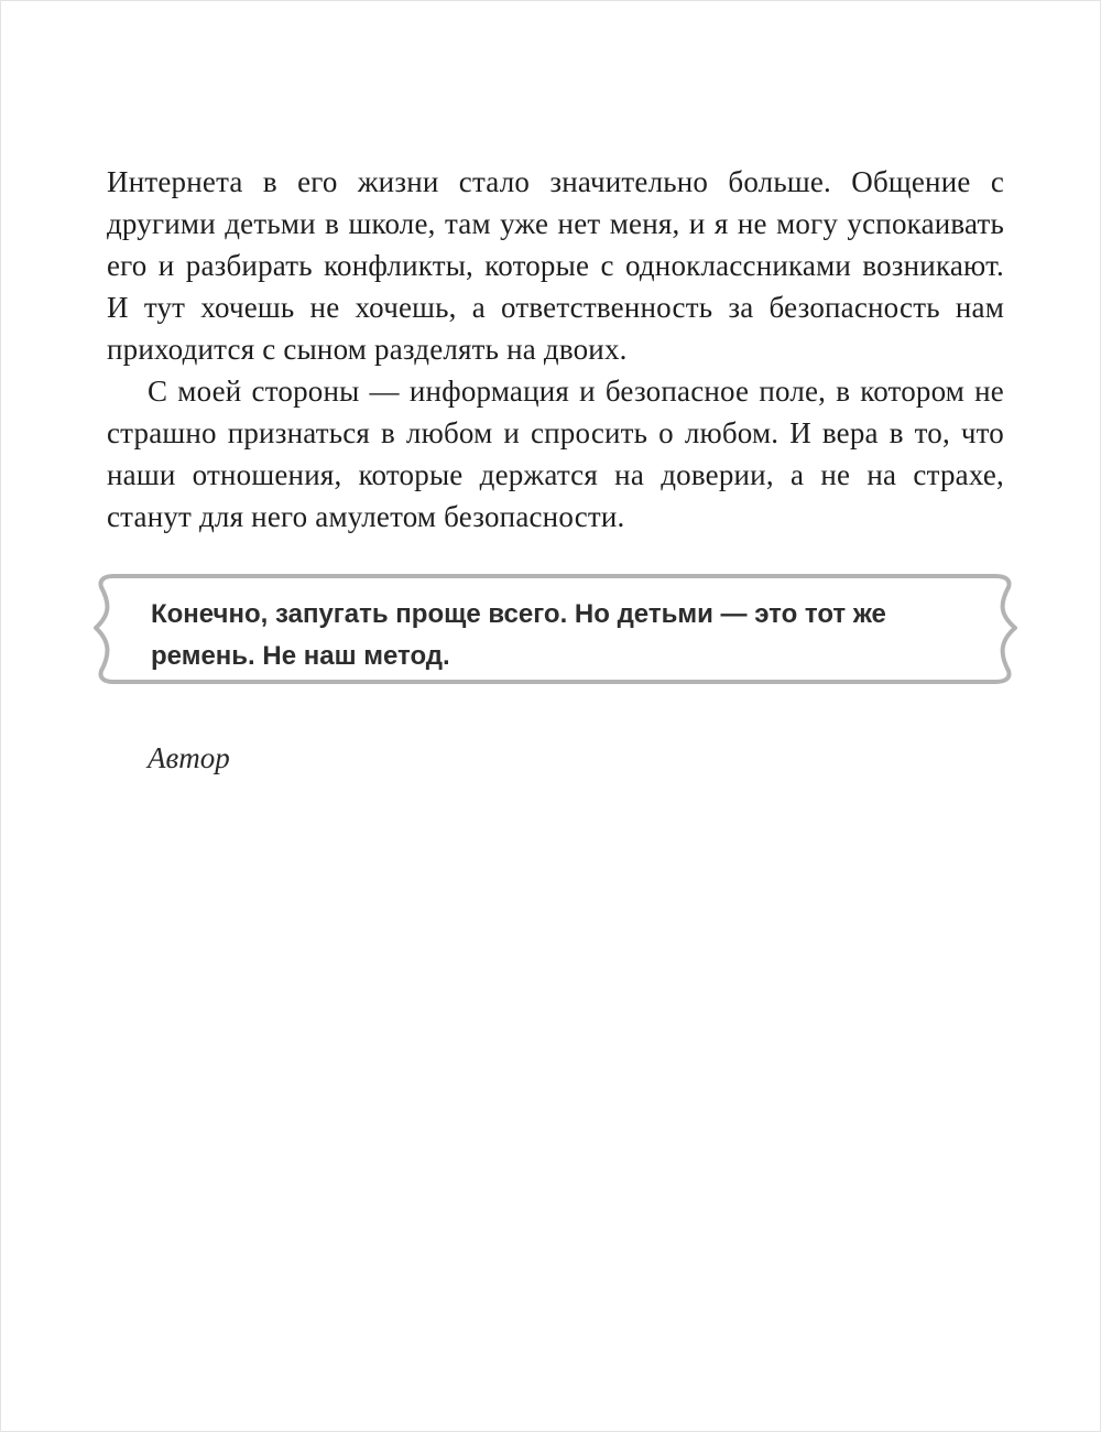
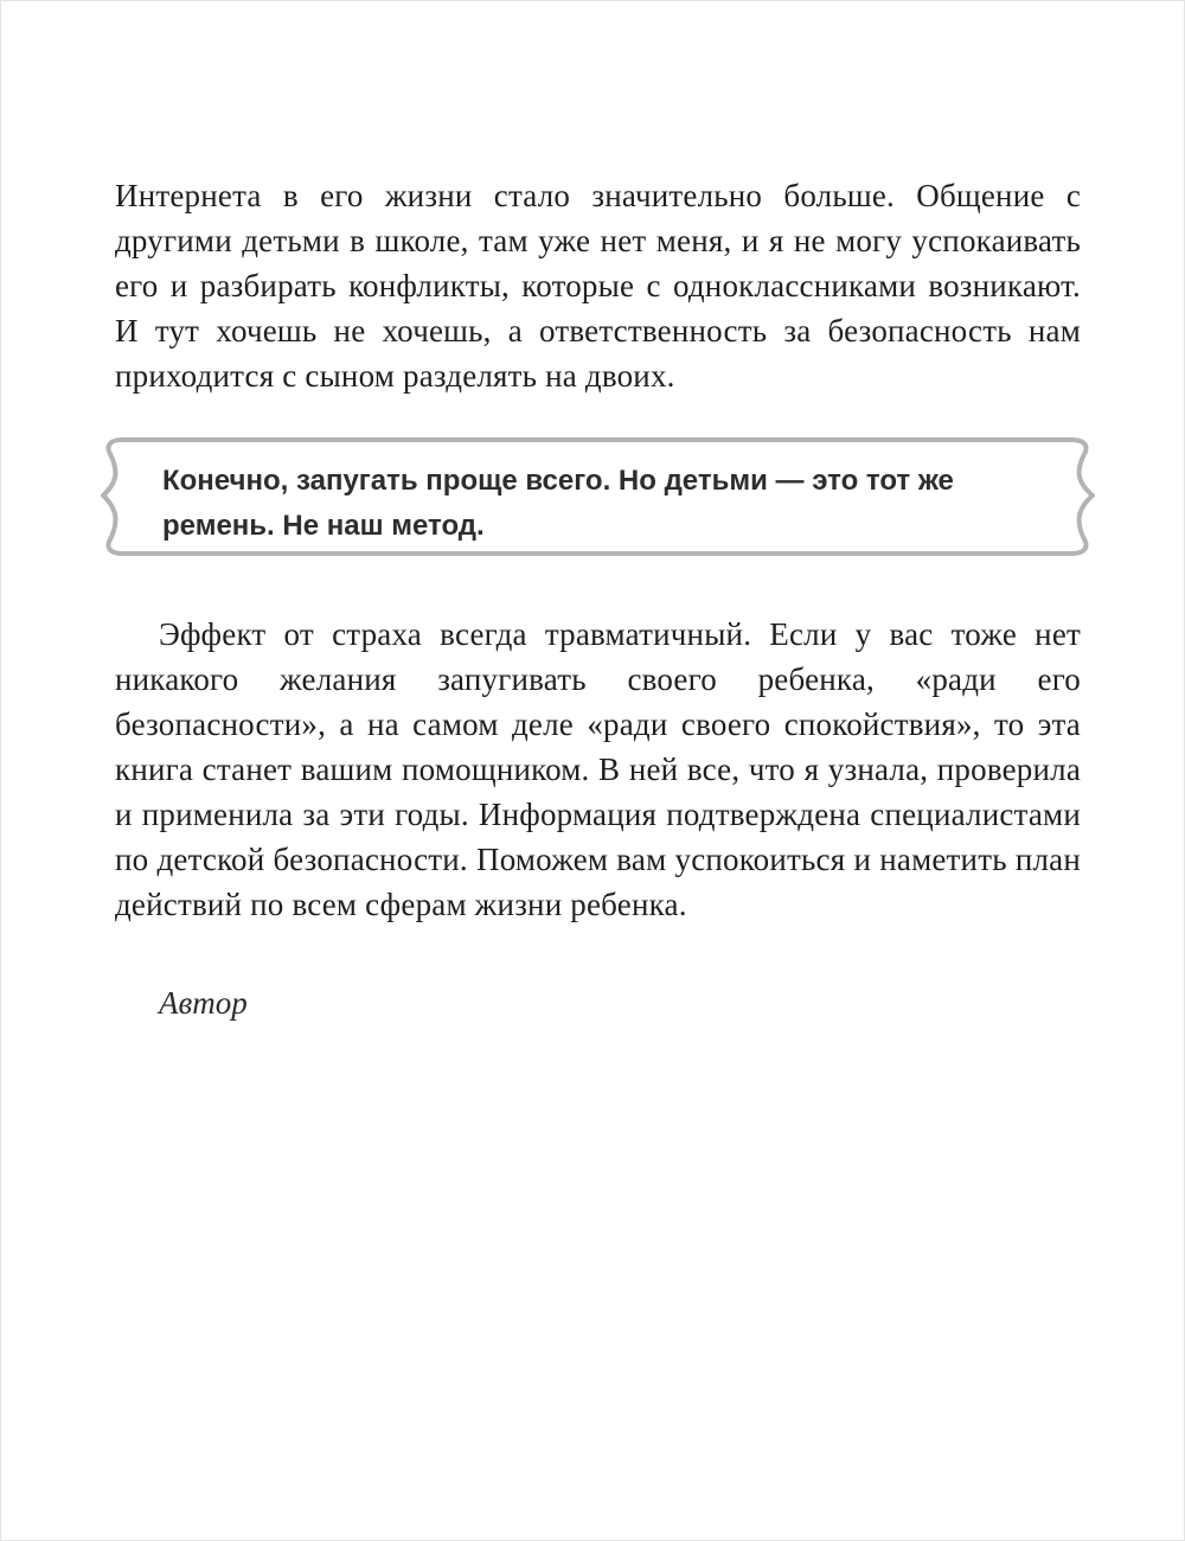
  Интернета в его жизни стало значительно больше. Общение с другими детьми в школе, там уже нет меня, и я не могу успокаивать его и разбирать конфликты, которые с одноклассниками возникают. И тут хочешь не хочешь, а ответственность за безопасность нам приходится с сыном разделять на двоих.
- С моей стороны — информация и безопасное поле, в котором не страшно признаться в любом и спросить о любом. И вера в то, что наши отношения, которые держатся на доверии, а не на страхе, станут для него амулетом безопасности.
  Конечно, запугать проще всего. Но детьми — это тот же ремень. Не наш метод.
+ Эффект от страха всегда травматичный. Если у вас тоже нет никакого желания запугивать своего ребенка, «ради его безопасности», а на самом деле «ради своего спокойствия», то эта книга станет вашим помощником. В ней все, что я узнала, проверила и применила за эти годы. Информация подтверждена специалистами по детской безопасности. Поможем вам успокоиться и наметить план действий по всем сферам жизни ребенка.
  Автор
